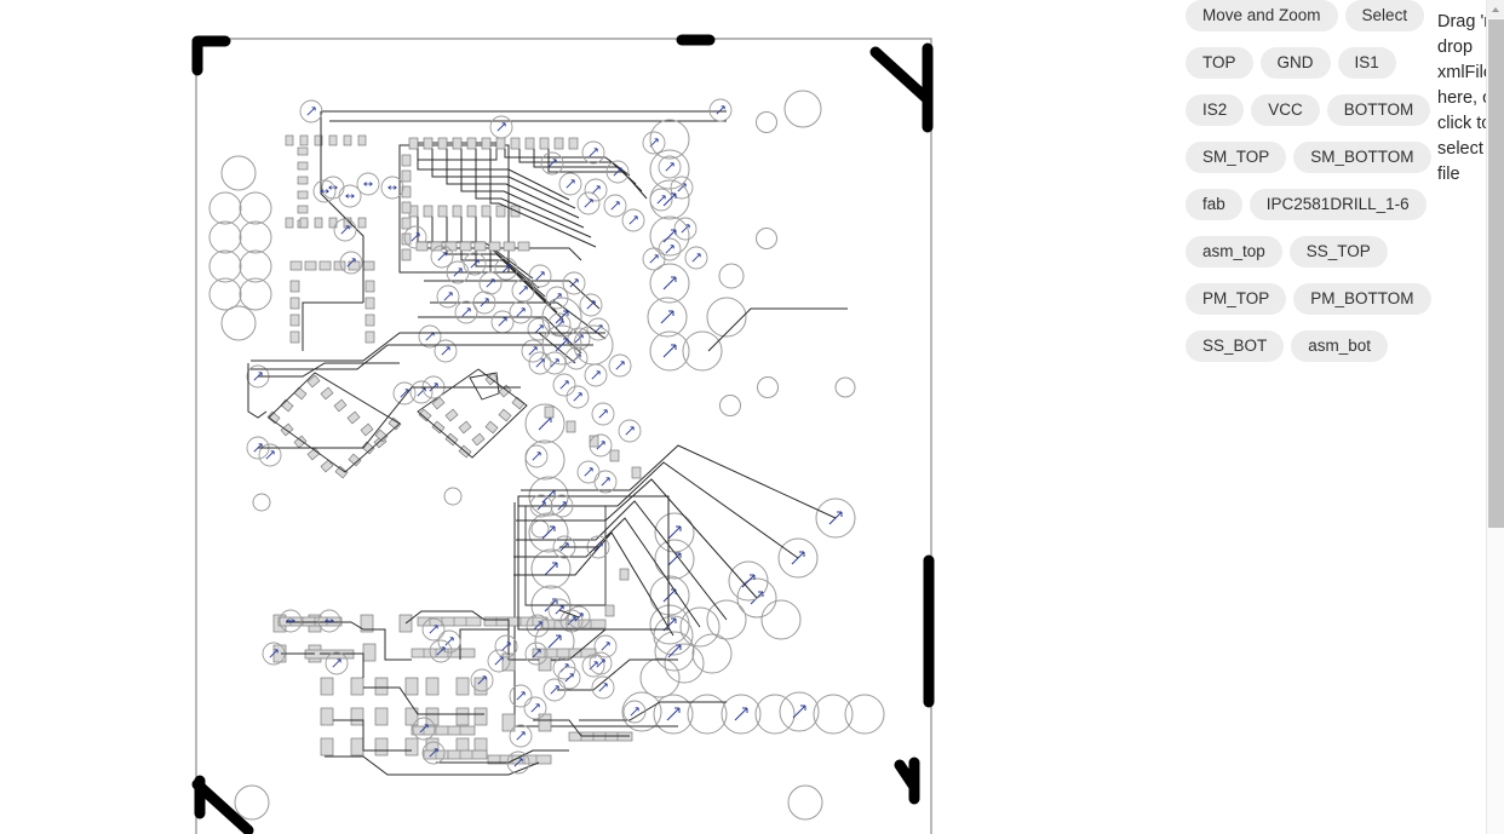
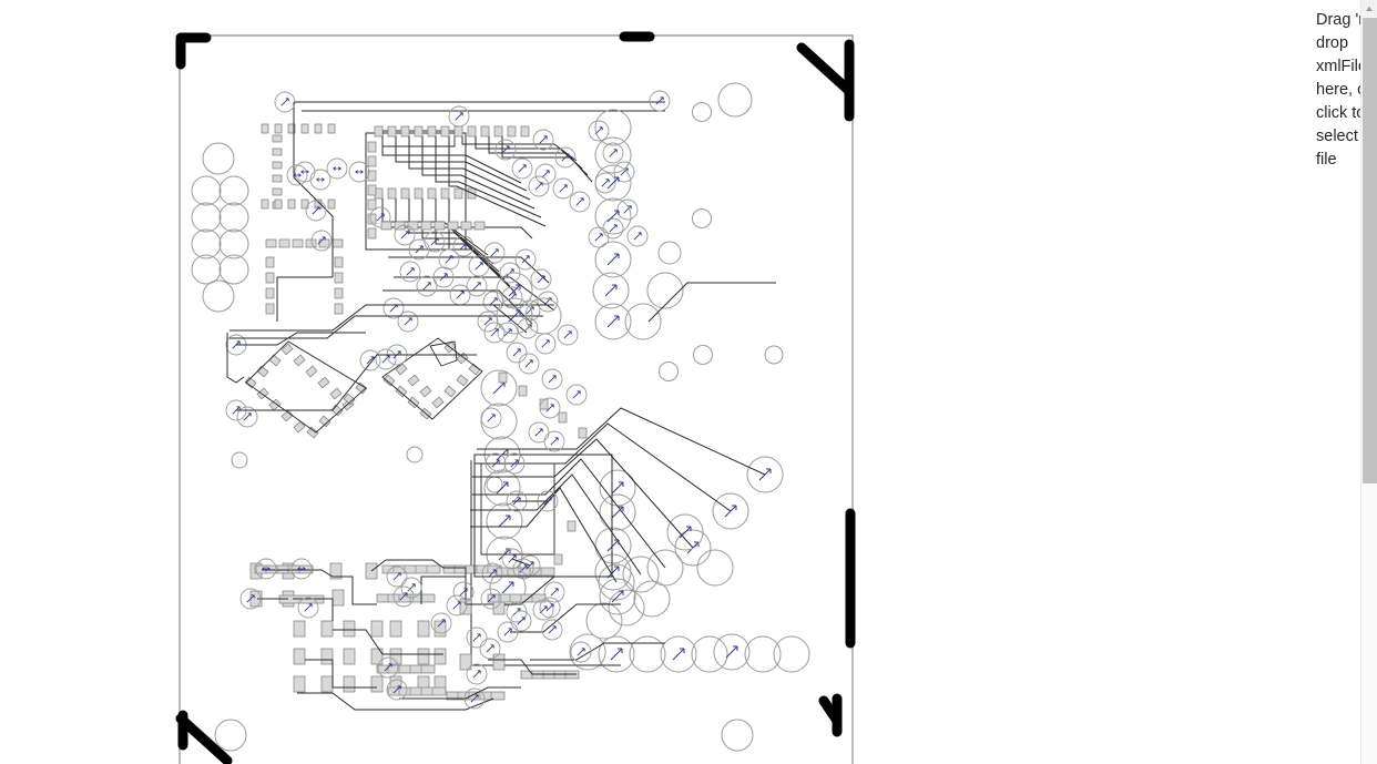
- Move and Zoom
- Select
- TOP
- GND
- IS1
- IS2
- VCC
- BOTTOM
- SM_TOP
- SM_BOTTOM
- fab
- IPC2581DRILL_1-6
- asm_top
- SS_TOP
- PM_TOP
- PM_BOTTOM
- SS_BOT
- asm_bot
  Drag ' drop xmlFil here, click t select file
